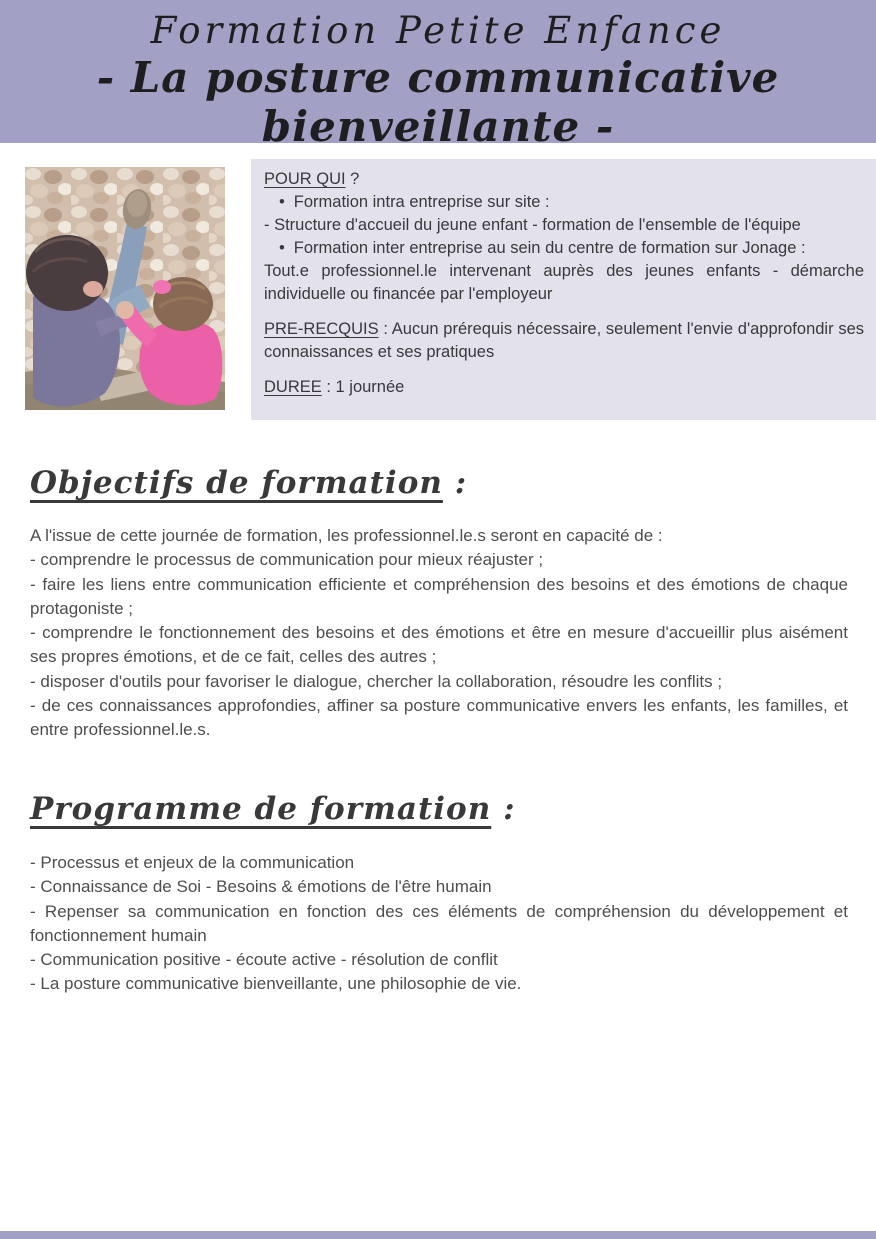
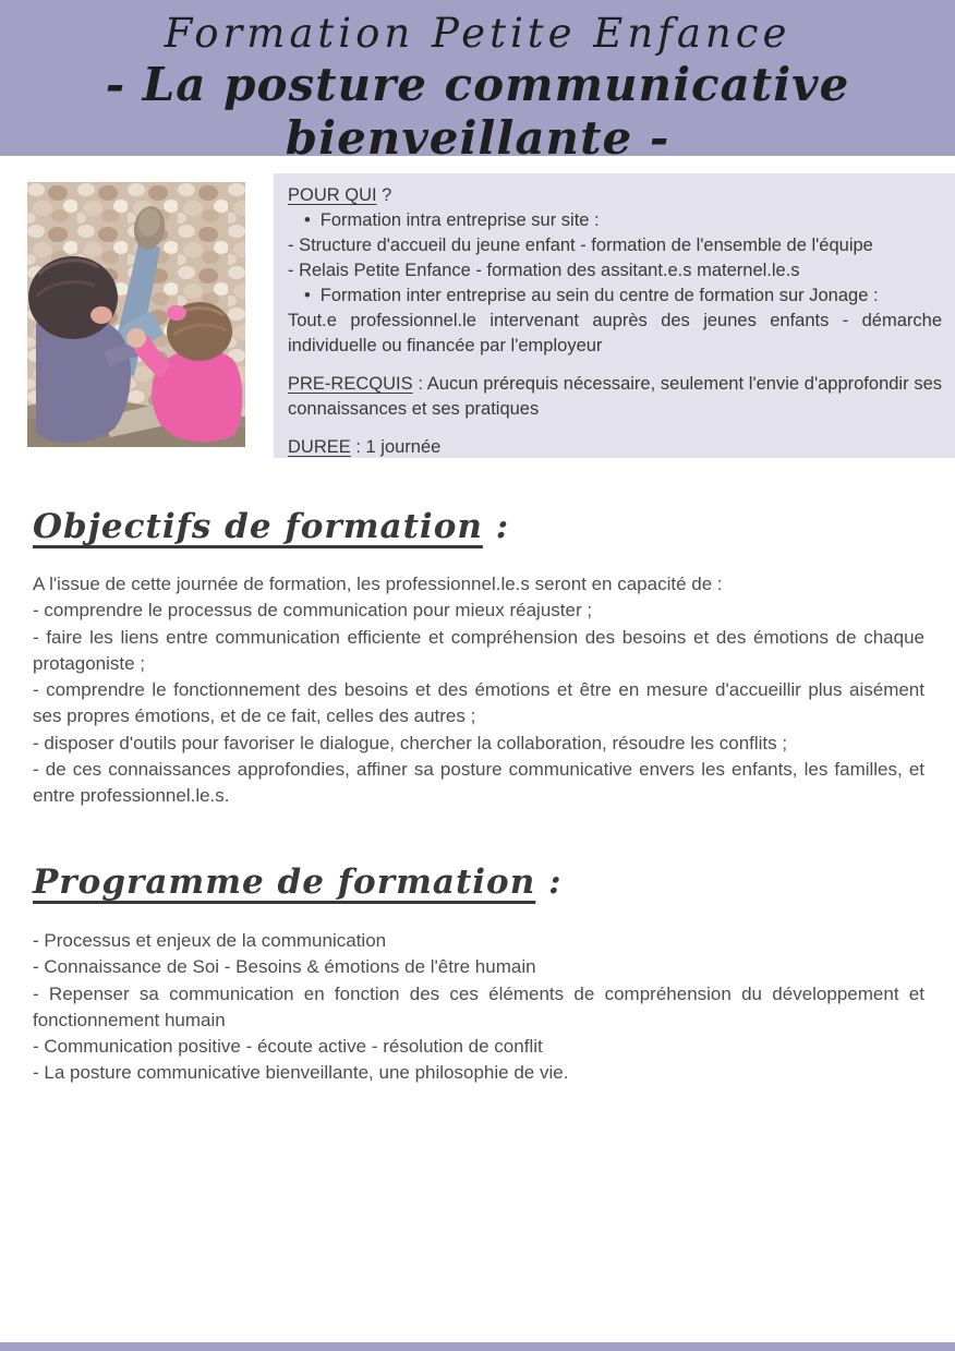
  Formation Petite Enfance
  - La posture communicative bienveillante -
  POUR QUI ?
  • Formation intra entreprise sur site :
  - Structure d'accueil du jeune enfant - formation de l'ensemble de l'équipe
+ - Relais Petite Enfance - formation des assitant.e.s maternel.le.s
  • Formation inter entreprise au sein du centre de formation sur Jonage :
  Tout.e professionnel.le intervenant auprès des jeunes enfants - démarche individuelle ou financée par l'employeur
  PRE-RECQUIS : Aucun prérequis nécessaire, seulement l'envie d'approfondir ses connaissances et ses pratiques
  DUREE : 1 journée
  Objectifs de formation :
  A l'issue de cette journée de formation, les professionnel.le.s seront en capacité de :
  - comprendre le processus de communication pour mieux réajuster ;
  - faire les liens entre communication efficiente et compréhension des besoins et des émotions de chaque protagoniste ;
  - comprendre le fonctionnement des besoins et des émotions et être en mesure d'accueillir plus aisément ses propres émotions, et de ce fait, celles des autres ;
  - disposer d'outils pour favoriser le dialogue, chercher la collaboration, résoudre les conflits ;
  - de ces connaissances approfondies, affiner sa posture communicative envers les enfants, les familles, et entre professionnel.le.s.
  Programme de formation :
  - Processus et enjeux de la communication
  - Connaissance de Soi - Besoins & émotions de l'être humain
  - Repenser sa communication en fonction des ces éléments de compréhension du développement et fonctionnement humain
  - Communication positive - écoute active - résolution de conflit
  - La posture communicative bienveillante, une philosophie de vie.
